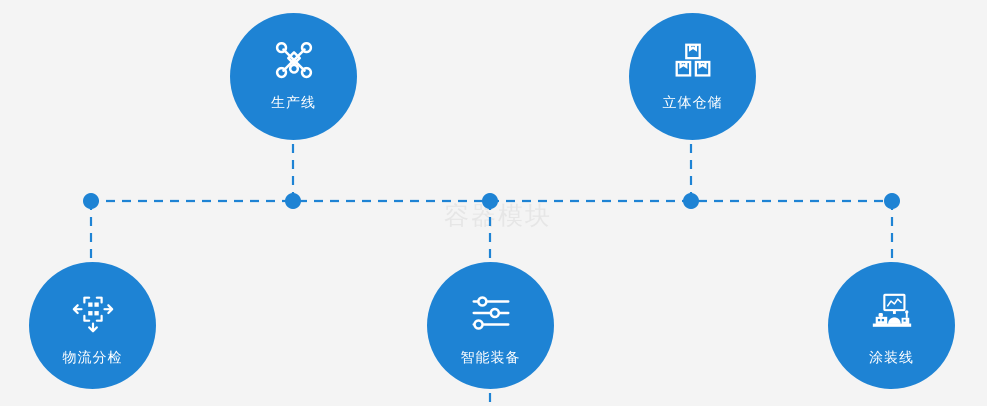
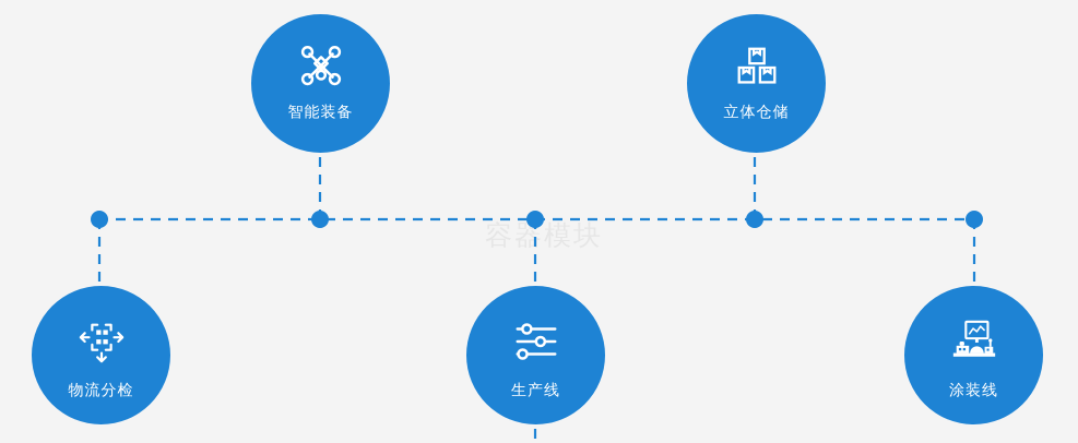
  容器模块
- 生产线
+ 智能装备
  立体仓储
  物流分检
- 智能装备
+ 生产线
  涂装线
